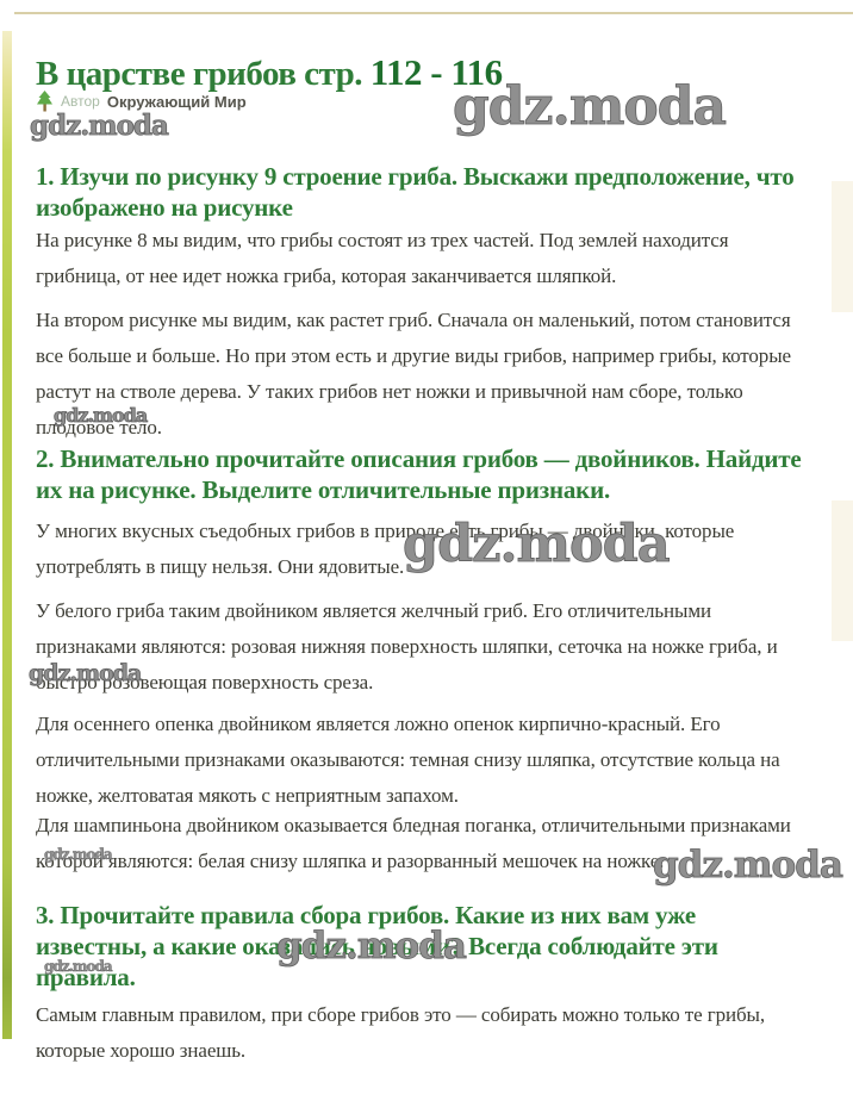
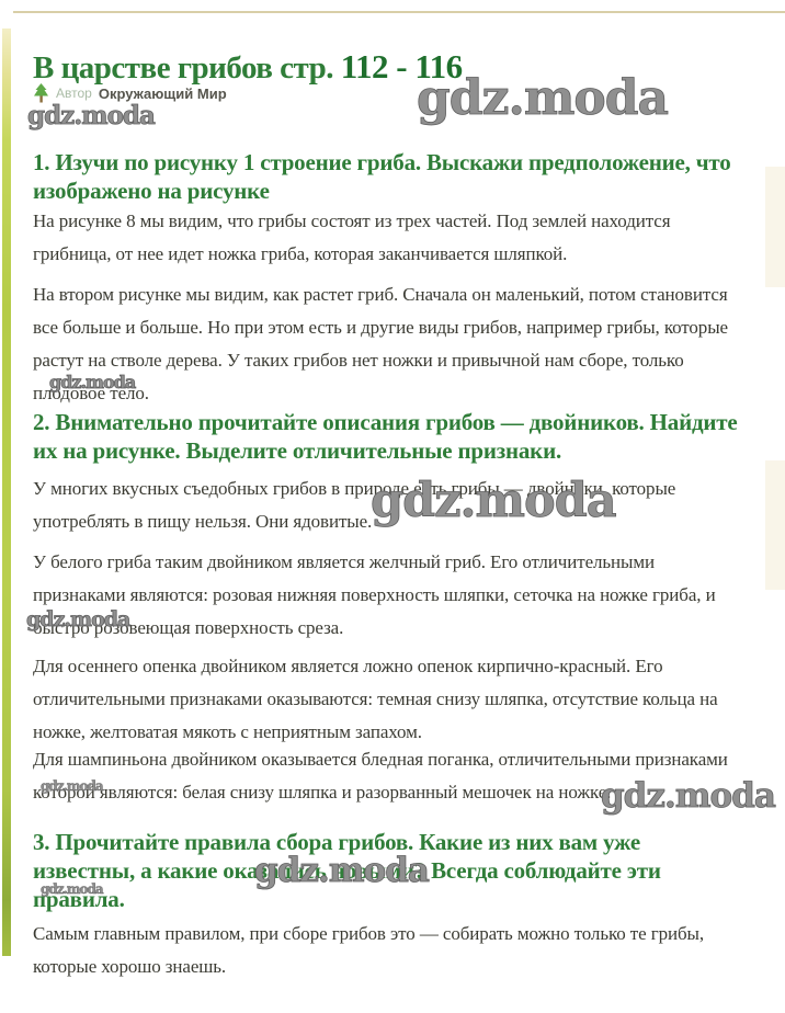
  В царстве грибов стр. 112 - 116
  Автор
  Окружающий Мир
  gdz.moda
  gdz.moda
- 1. Изучи по рисунку 9 строение гриба. Выскажи предположение, что изображено на рисунке
+ 1. Изучи по рисунку 1 строение гриба. Выскажи предположение, что изображено на рисунке
  На рисунке 8 мы видим, что грибы состоят из трех частей. Под землей находится грибница, от нее идет ножка гриба, которая заканчивается шляпкой.
  На втором рисунке мы видим, как растет гриб. Сначала он маленький, потом становится все больше и больше. Но при этом есть и другие виды грибов, например грибы, которые растут на стволе дерева. У таких грибов нет ножки и привычной нам сборе, только плодовое тело.
  gdz.moda
  2. Внимательно прочитайте описания грибов — двойников. Найдите их на рисунке. Выделите отличительные признаки.
  У многих вкусных съедобных грибов в природе есть грибы — двойники, которые употреблять в пищу нельзя. Они ядовитые.
  gdz.moda
  У белого гриба таким двойником является желчный гриб. Его отличительными признаками являются: розовая нижняя поверхность шляпки, сеточка на ножке гриба, и быстро розовеющая поверхность среза.
  gdz.moda
  Для осеннего опенка двойником является ложно опенок кирпично-красный. Его отличительными признаками оказываются: темная снизу шляпка, отсутствие кольца на ножке, желтоватая мякоть с неприятным запахом.
  Для шампиньона двойником оказывается бледная поганка, отличительными признаками которой являются: белая снизу шляпка и разорванный мешочек на ножке.
  gdz.moda
  gdz.moda
  3. Прочитайте правила сбора грибов. Какие из них вам уже известны, а какие оказались новыми? Всегда соблюдайте эти правила.
  gdz.moda
  gdz.moda
  Самым главным правилом, при сборе грибов это — собирать можно только те грибы, которые хорошо знаешь.
